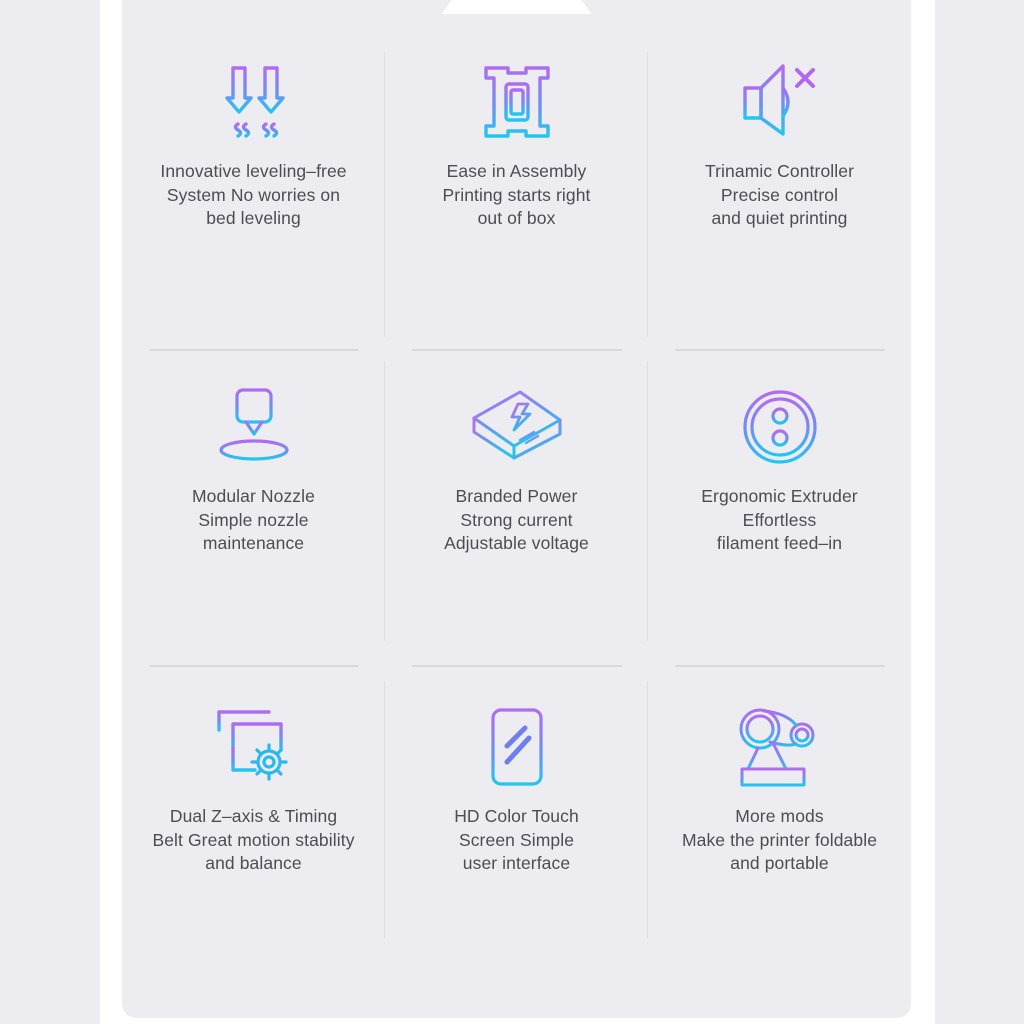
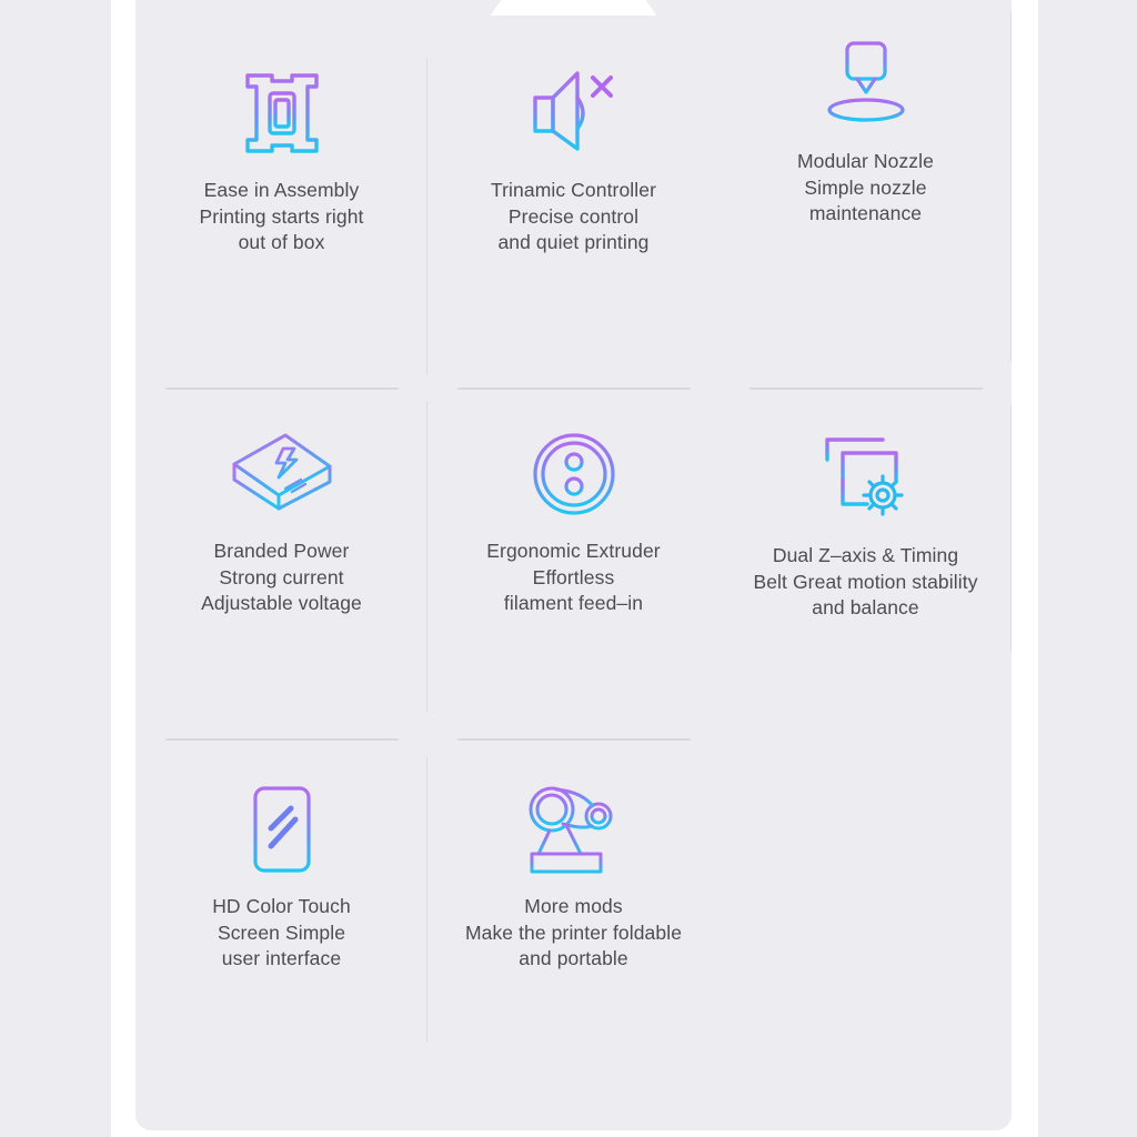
- Innovative leveling–free
- System No worries on
- bed leveling
  Ease in Assembly
  Printing starts right
  out of box
  Trinamic Controller
  Precise control
  and quiet printing
  Modular Nozzle
  Simple nozzle
  maintenance
  Branded Power
  Strong current
  Adjustable voltage
  Ergonomic Extruder
  Effortless
  filament feed–in
  Dual Z–axis & Timing
  Belt Great motion stability
  and balance
  HD Color Touch
  Screen Simple
  user interface
  More mods
  Make the printer foldable
  and portable
